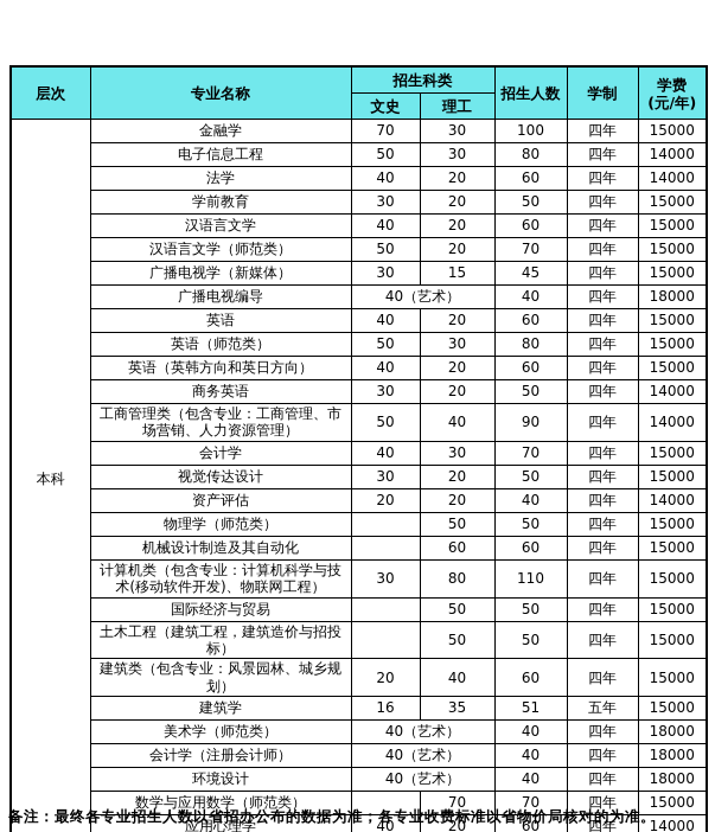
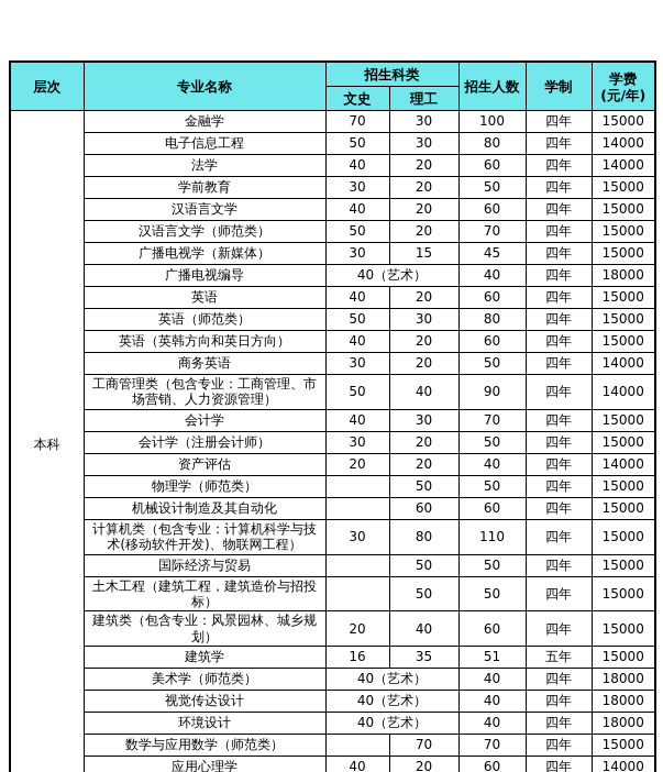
  层次	专业名称	招生科类	招生人数	学制	学费 (元/年)
  文史	理工
  本科	金融学	70	30	100	四年	15000
  电子信息工程	50	30	80	四年	14000
  法学	40	20	60	四年	14000
  学前教育	30	20	50	四年	15000
  汉语言文学	40	20	60	四年	15000
  汉语言文学（师范类）	50	20	70	四年	15000
  广播电视学（新媒体）	30	15	45	四年	15000
  广播电视编导	40（艺术）	40	四年	18000
  英语	40	20	60	四年	15000
  英语（师范类）	50	30	80	四年	15000
  英语（英韩方向和英日方向）	40	20	60	四年	15000
  商务英语	30	20	50	四年	14000
  工商管理类（包含专业：工商管理、市场营销、人力资源管理）	50	40	90	四年	14000
  会计学	40	30	70	四年	15000
- 视觉传达设计	30	20	50	四年	15000
+ 会计学（注册会计师）	30	20	50	四年	15000
  资产评估	20	20	40	四年	14000
  物理学（师范类）		50	50	四年	15000
  机械设计制造及其自动化		60	60	四年	15000
  计算机类（包含专业：计算机科学与技术(移动软件开发)、物联网工程）	30	80	110	四年	15000
  国际经济与贸易		50	50	四年	15000
  土木工程（建筑工程，建筑造价与招投标）		50	50	四年	15000
  建筑类（包含专业：风景园林、城乡规划）	20	40	60	四年	15000
  建筑学	16	35	51	五年	15000
  美术学（师范类）	40（艺术）	40	四年	18000
- 会计学（注册会计师）	40（艺术）	40	四年	18000
+ 视觉传达设计	40（艺术）	40	四年	18000
  环境设计	40（艺术）	40	四年	18000
  数学与应用数学（师范类）		70	70	四年	15000
  应用心理学	40	20	60	四年	14000
- 备注：最终各专业招生人数以省招办公布的数据为准；各专业收费标准以省物价局核对的为准。
